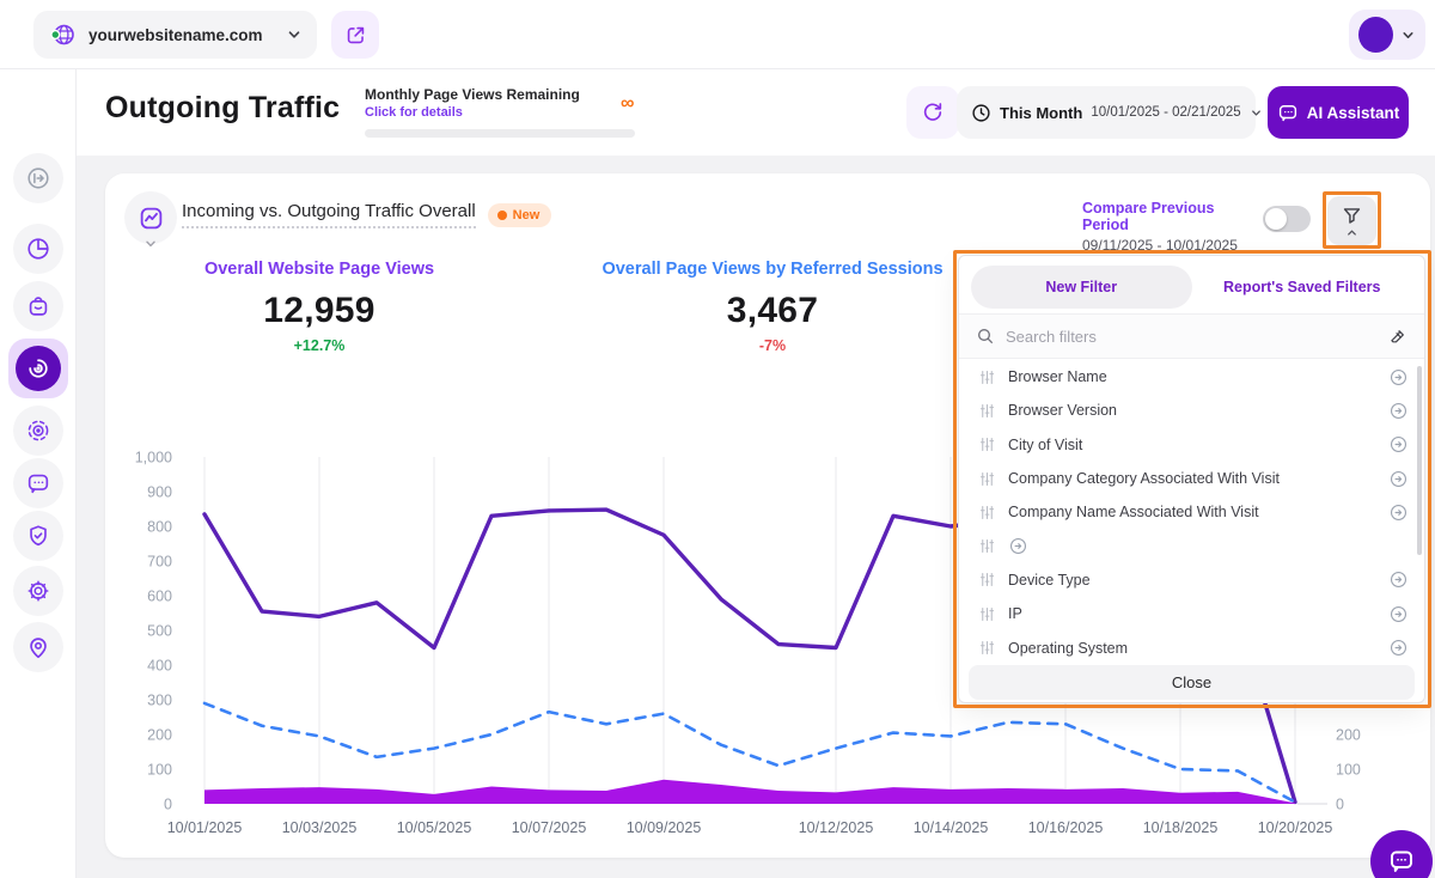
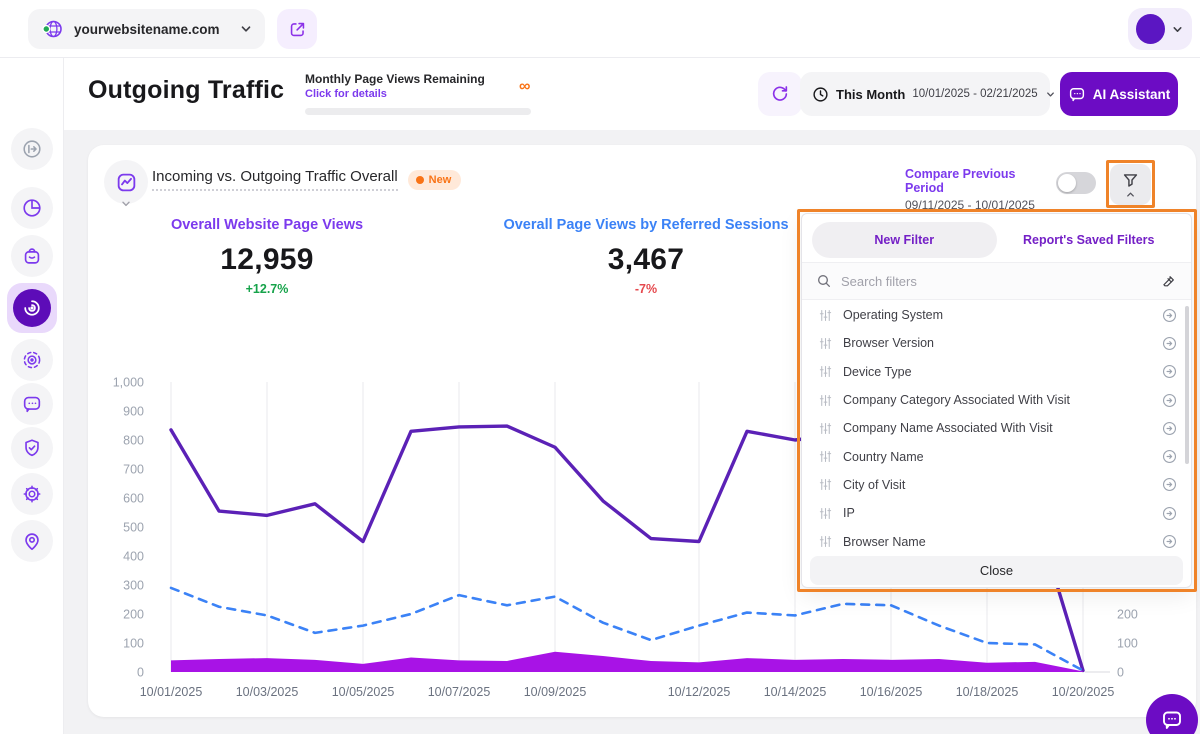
  yourwebsitename.com
  Outgoing Traffic
  Monthly Page Views Remaining
  Click for details
  ∞
  This Month
  10/01/2025 - 02/21/2025
  AI Assistant
  Incoming vs. Outgoing Traffic Overall
  New
  Compare Previous Period
  09/11/2025 - 10/01/2025
  Overall Website Page Views
  12,959
  +12.7%
  Overall Page Views by Referred Sessions
  3,467
  -7%
  0
  100
  200
  300
  400
  500
  600
  700
  800
  900
  1,000
  0
  100
  200
  10/01/2025
  10/03/2025
  10/05/2025
  10/07/2025
  10/09/2025
  10/12/2025
  10/14/2025
  10/16/2025
  10/18/2025
  10/20/2025
  New Filter
  Report's Saved Filters
  Search filters
- Browser Name
+ Operating System
  Browser Version
- City of Visit
+ Device Type
  Company Category Associated With Visit
  Company Name Associated With Visit
+ Country Name
- Device Type
+ City of Visit
  IP
- Operating System
+ Browser Name
  Close
